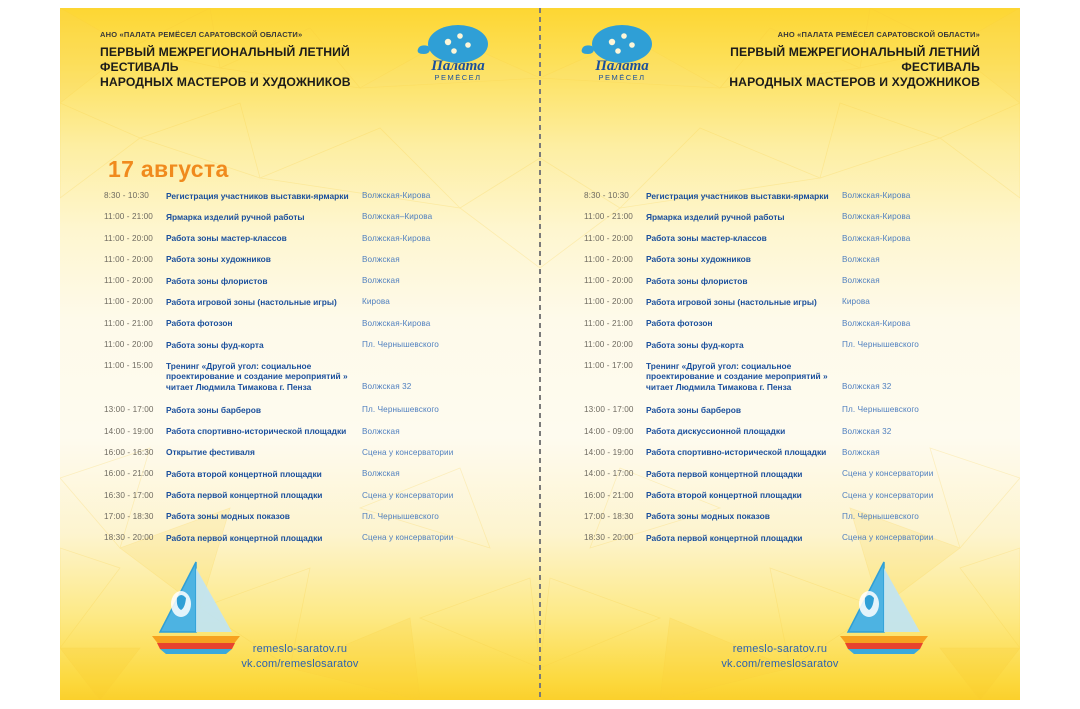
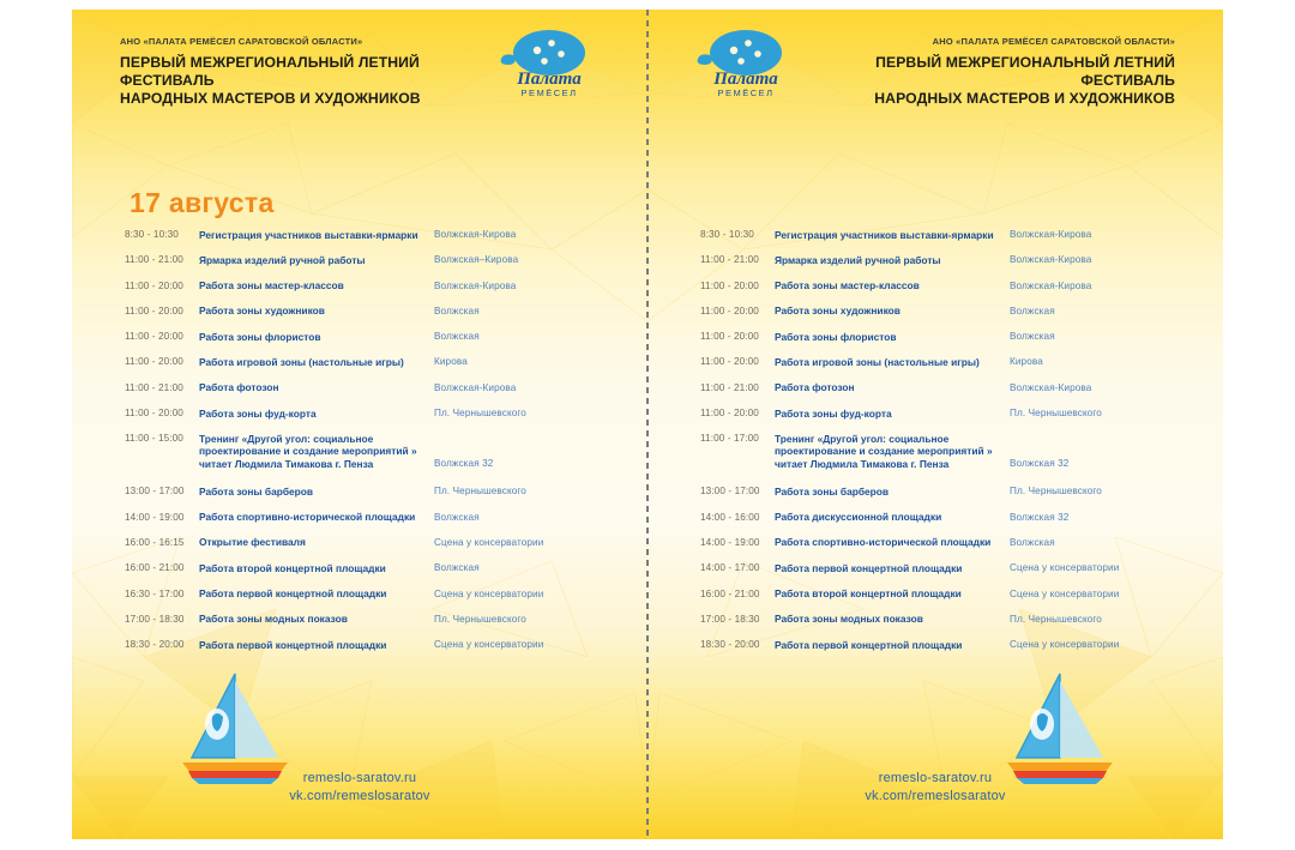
  АНО «ПАЛАТА РЕМЁСЕЛ САРАТОВСКОЙ ОБЛАСТИ»
  ПЕРВЫЙ МЕЖРЕГИОНАЛЬНЫЙ ЛЕТНИЙ ФЕСТИВАЛЬ
  НАРОДНЫХ МАСТЕРОВ И ХУДОЖНИКОВ
  Палата
  РЕМЁСЕЛ
  17 августа
  8:30 - 10:30
  Регистрация участников выставки-ярмарки
  Волжская-Кирова
  11:00 - 21:00
  Ярмарка изделий ручной работы
  Волжская–Кирова
  11:00 - 20:00
  Работа зоны мастер-классов
  Волжская-Кирова
  11:00 - 20:00
  Работа зоны художников
  Волжская
  11:00 - 20:00
  Работа зоны флористов
  Волжская
  11:00 - 20:00
  Работа игровой зоны (настольные игры)
  Кирова
  11:00 - 21:00
  Работа фотозон
  Волжская-Кирова
  11:00 - 20:00
  Работа зоны фуд-корта
  Пл. Чернышевского
  11:00 - 15:00
  Тренинг «Другой угол: социальное проектирование и создание мероприятий » читает Людмила Тимакова г. Пенза
  Волжская 32
  13:00 - 17:00
  Работа зоны барберов
  Пл. Чернышевского
  14:00 - 19:00
  Работа спортивно-исторической площадки
  Волжская
- 16:00 - 16:30
+ 16:00 - 16:15
  Открытие фестиваля
  Сцена у консерватории
  16:00 - 21:00
  Работа второй концертной площадки
  Волжская
  16:30 - 17:00
  Работа первой концертной площадки
  Сцена у консерватории
  17:00 - 18:30
  Работа зоны модных показов
  Пл. Чернышевского
  18:30 - 20:00
  Работа первой концертной площадки
  Сцена у консерватории
  remeslo-saratov.ru
  vk.com/remeslosaratov
  АНО «ПАЛАТА РЕМЁСЕЛ САРАТОВСКОЙ ОБЛАСТИ»
  ПЕРВЫЙ МЕЖРЕГИОНАЛЬНЫЙ ЛЕТНИЙ ФЕСТИВАЛЬ
  НАРОДНЫХ МАСТЕРОВ И ХУДОЖНИКОВ
  Палата
  РЕМЁСЕЛ
  8:30 - 10:30
  Регистрация участников выставки-ярмарки
  Волжская-Кирова
  11:00 - 21:00
  Ярмарка изделий ручной работы
  Волжская-Кирова
  11:00 - 20:00
  Работа зоны мастер-классов
  Волжская-Кирова
  11:00 - 20:00
  Работа зоны художников
  Волжская
  11:00 - 20:00
  Работа зоны флористов
  Волжская
  11:00 - 20:00
  Работа игровой зоны (настольные игры)
  Кирова
  11:00 - 21:00
  Работа фотозон
  Волжская-Кирова
  11:00 - 20:00
  Работа зоны фуд-корта
  Пл. Чернышевского
  11:00 - 17:00
  Тренинг «Другой угол: социальное проектирование и создание мероприятий » читает Людмила Тимакова г. Пенза
  Волжская 32
  13:00 - 17:00
  Работа зоны барберов
  Пл. Чернышевского
- 14:00 - 09:00
+ 14:00 - 16:00
  Работа дискуссионной площадки
  Волжская 32
  14:00 - 19:00
  Работа спортивно-исторической площадки
  Волжская
  14:00 - 17:00
  Работа первой концертной площадки
  Сцена у консерватории
  16:00 - 21:00
  Работа второй концертной площадки
  Сцена у консерватории
  17:00 - 18:30
  Работа зоны модных показов
  Пл. Чернышевского
  18:30 - 20:00
  Работа первой концертной площадки
  Сцена у консерватории
  remeslo-saratov.ru
  vk.com/remeslosaratov
